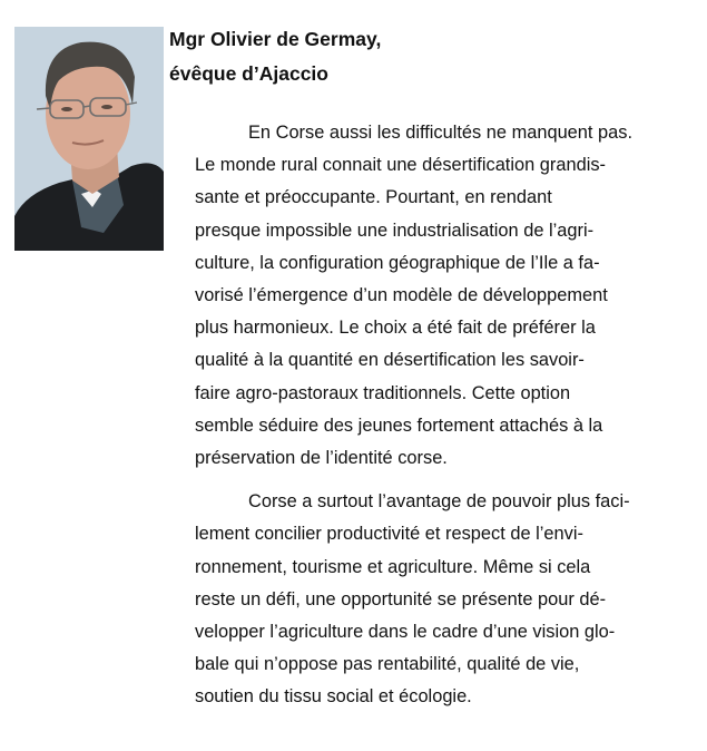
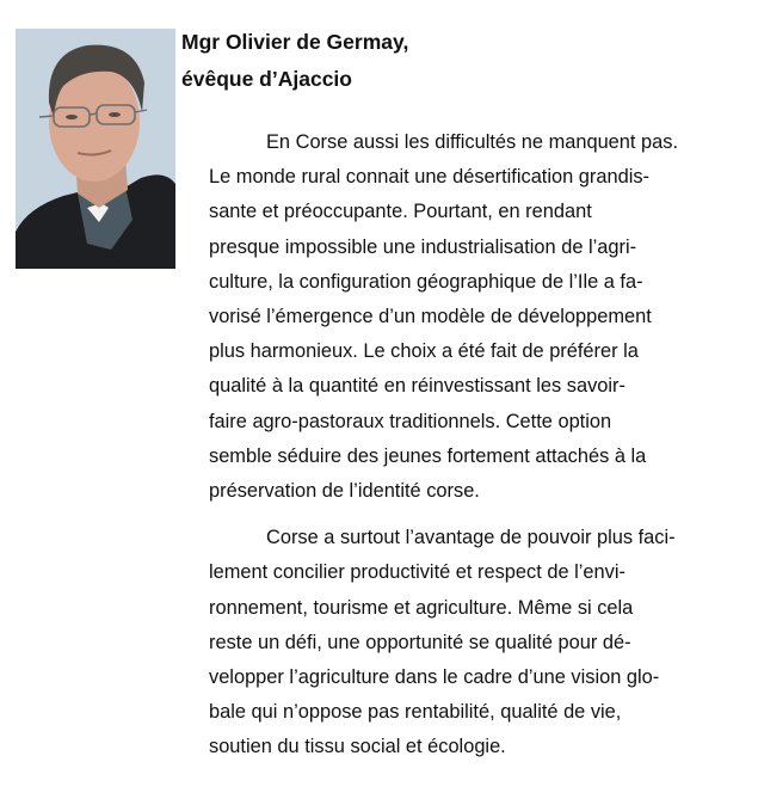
  Mgr Olivier de Germay,
  évêque d’Ajaccio
  En Corse aussi les difficultés ne manquent pas.
  Le monde rural connait une désertification grandis-
  sante et préoccupante. Pourtant, en rendant
  presque impossible une industrialisation de l’agri-
  culture, la configuration géographique de l’Ile a fa-
  vorisé l’émergence d’un modèle de développement
  plus harmonieux. Le choix a été fait de préférer la
- qualité à la quantité en désertification les savoir-
+ qualité à la quantité en réinvestissant les savoir-
  faire agro-pastoraux traditionnels. Cette option
  semble séduire des jeunes fortement attachés à la
  préservation de l’identité corse.
  Corse a surtout l’avantage de pouvoir plus faci-
  lement concilier productivité et respect de l’envi-
  ronnement, tourisme et agriculture. Même si cela
- reste un défi, une opportunité se présente pour dé-
+ reste un défi, une opportunité se qualité pour dé-
  velopper l’agriculture dans le cadre d’une vision glo-
  bale qui n’oppose pas rentabilité, qualité de vie,
  soutien du tissu social et écologie.
